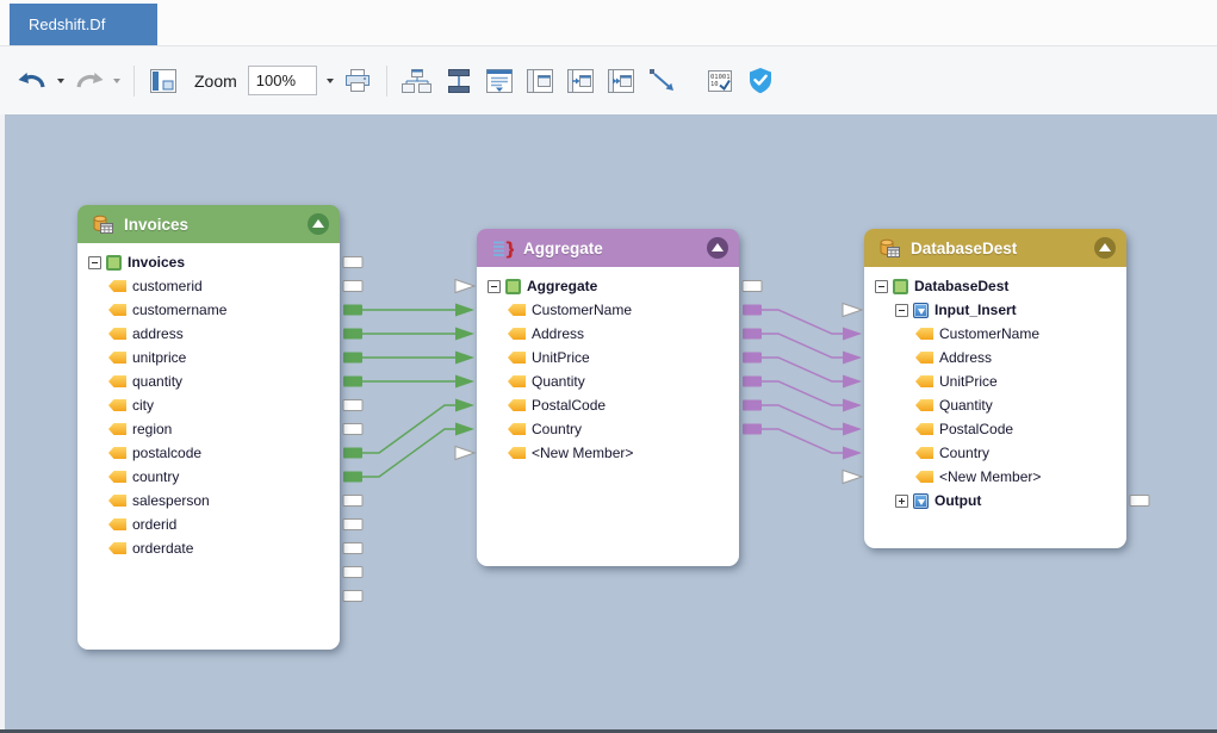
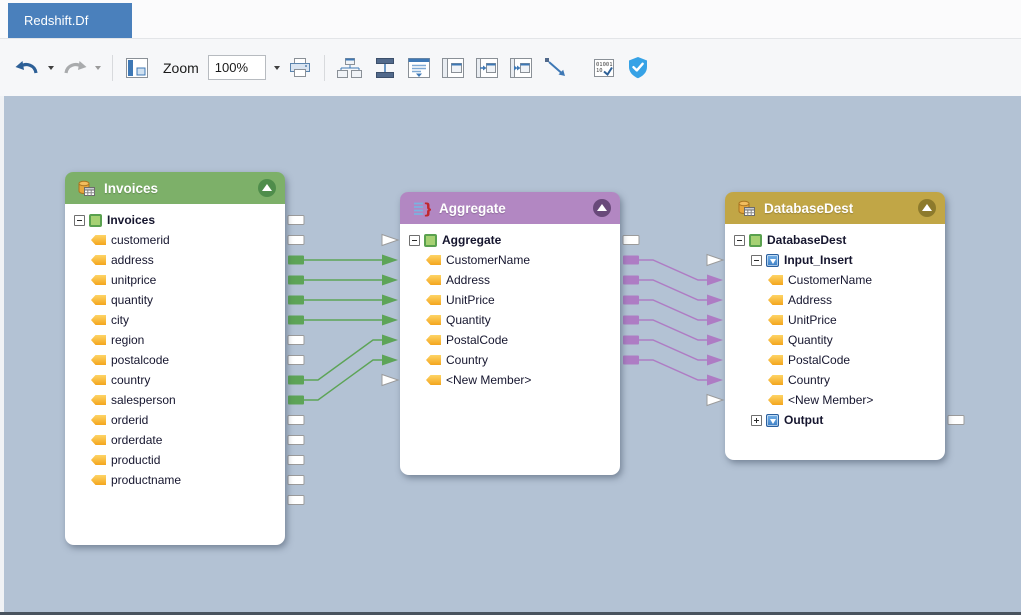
  Redshift.Df
  Zoom
  100%
  Invoices
  Invoices
  customerid
- customername
  address
  unitprice
  quantity
  city
  region
  postalcode
  country
  salesperson
  orderid
  orderdate
+ productid
+ productname
  }
  Aggregate
  Aggregate
  CustomerName
  Address
  UnitPrice
  Quantity
  PostalCode
  Country
  <New Member>
  DatabaseDest
  DatabaseDest
  Input_Insert
  CustomerName
  Address
  UnitPrice
  Quantity
  PostalCode
  Country
  <New Member>
  Output
